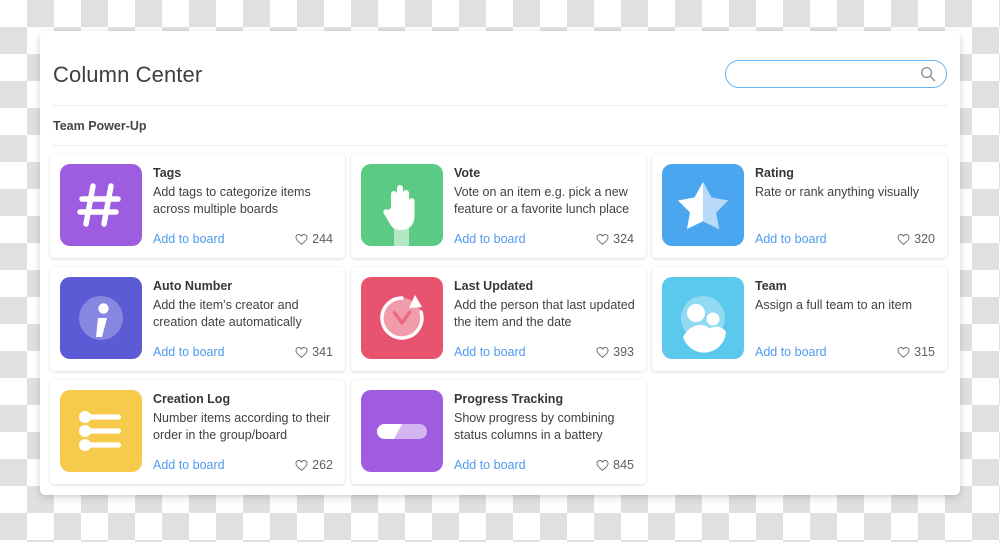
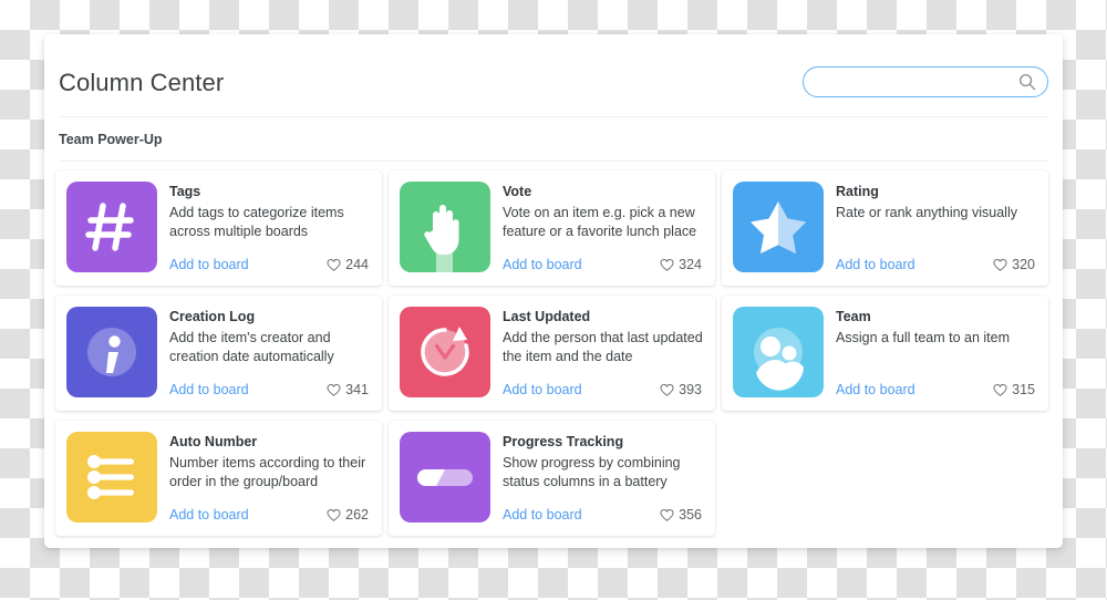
  Column Center
  Team Power-Up
  Tags
  Add tags to categorize items across multiple boards
  Add to board
  244
  Vote
  Vote on an item e.g. pick a new feature or a favorite lunch place
  Add to board
  324
  Rating
  Rate or rank anything visually
  Add to board
  320
- Auto Number
+ Creation Log
  Add the item's creator and creation date automatically
  Add to board
  341
  Last Updated
  Add the person that last updated the item and the date
  Add to board
  393
  Team
  Assign a full team to an item
  Add to board
  315
- Creation Log
+ Auto Number
  Number items according to their order in the group/board
  Add to board
  262
  Progress Tracking
  Show progress by combining status columns in a battery
  Add to board
- 845
+ 356
